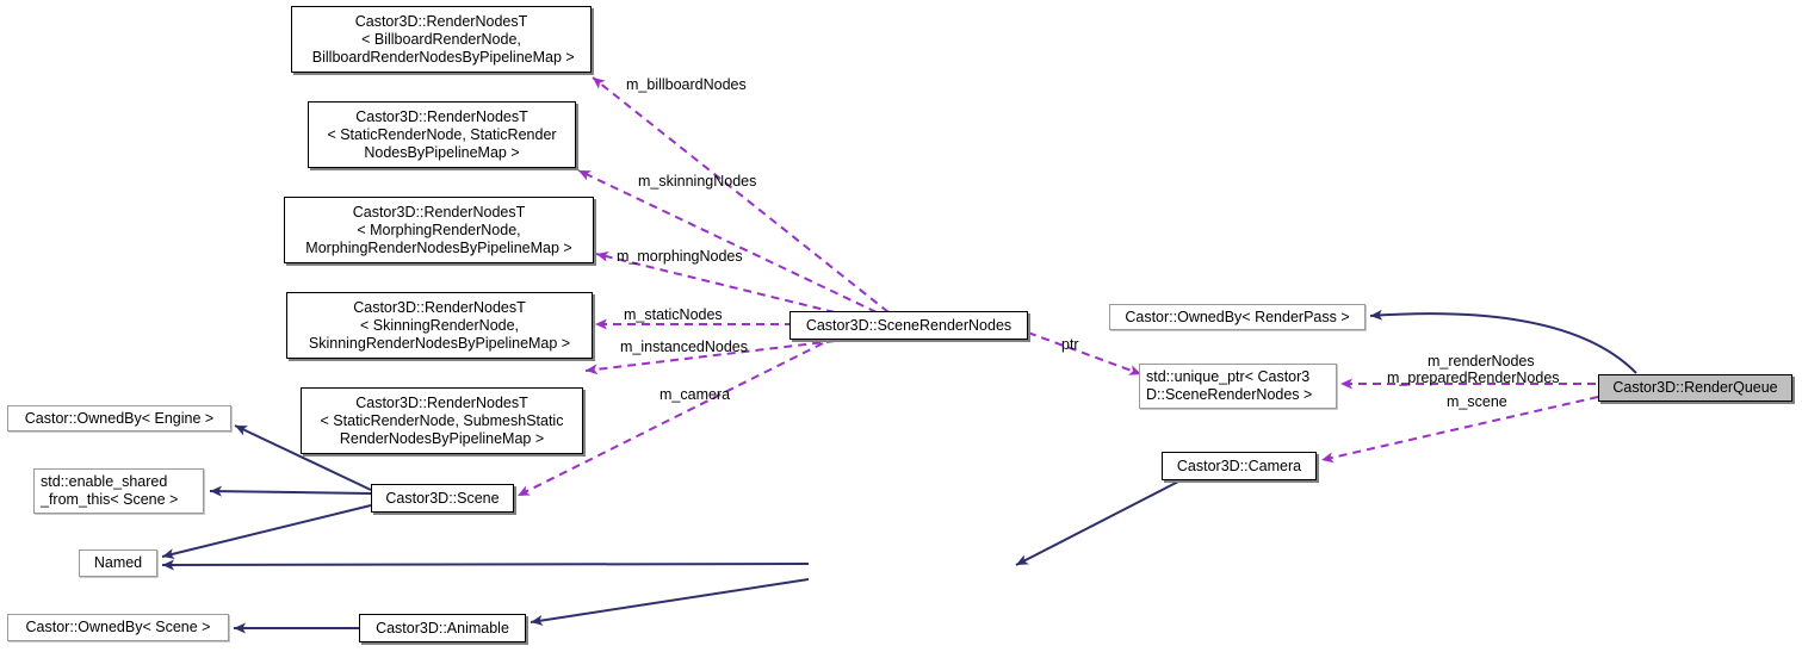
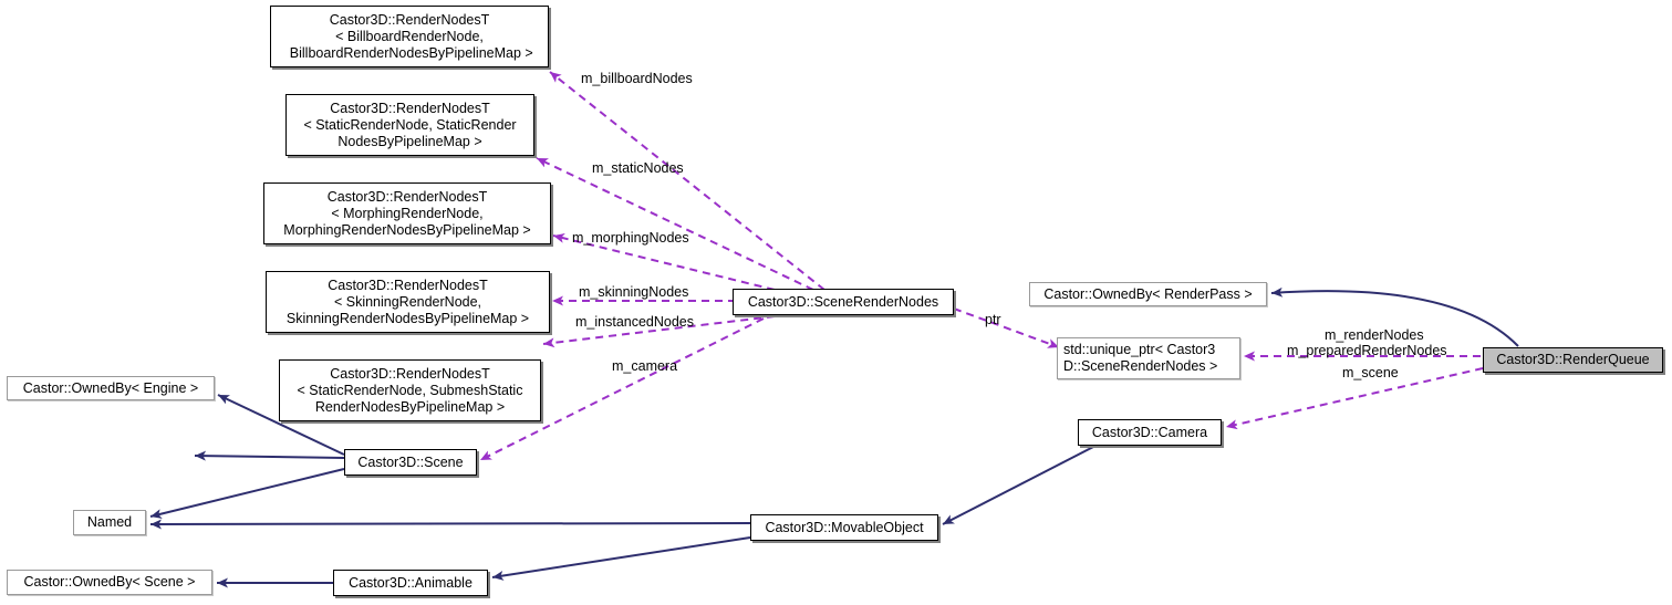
  Castor3D::RenderNodesT
  < BillboardRenderNode,
  BillboardRenderNodesByPipelineMap >
  Castor3D::RenderNodesT
  < StaticRenderNode, StaticRender
  NodesByPipelineMap >
  Castor3D::RenderNodesT
  < MorphingRenderNode,
  MorphingRenderNodesByPipelineMap >
  Castor3D::RenderNodesT
  < SkinningRenderNode,
  SkinningRenderNodesByPipelineMap >
  Castor3D::RenderNodesT
  < StaticRenderNode, SubmeshStatic
  RenderNodesByPipelineMap >
  Castor3D::SceneRenderNodes
  Castor::OwnedBy< RenderPass >
  std::unique_ptr< Castor3
  D::SceneRenderNodes >
  Castor3D::RenderQueue
  Castor::OwnedBy< Engine >
- std::enable_shared
- _from_this< Scene >
  Castor3D::Scene
  Named
+ Castor3D::MovableObject
  Castor3D::Camera
  Castor3D::Animable
  Castor::OwnedBy< Scene >
  m_billboardNodes
- m_skinningNodes
+ m_staticNodes
  m_morphingNodes
- m_staticNodes
+ m_skinningNodes
  m_instancedNodes
  m_camera
  ptr
  m_renderNodes
  m_preparedRenderNodes
  m_scene
